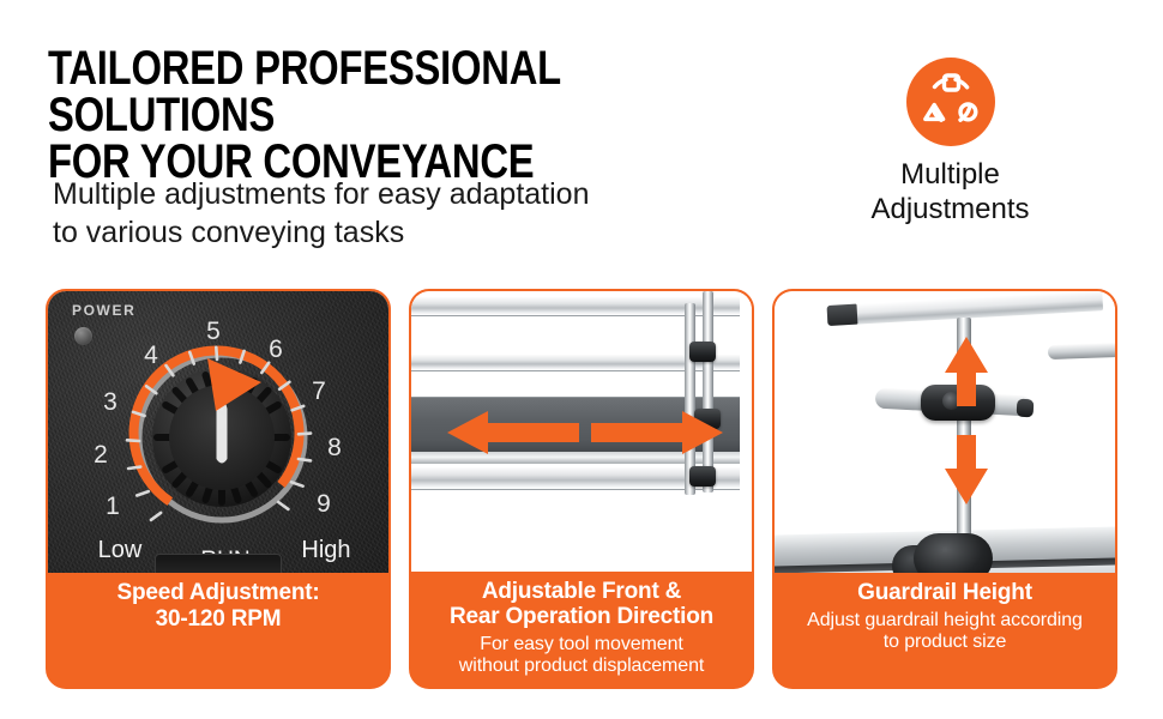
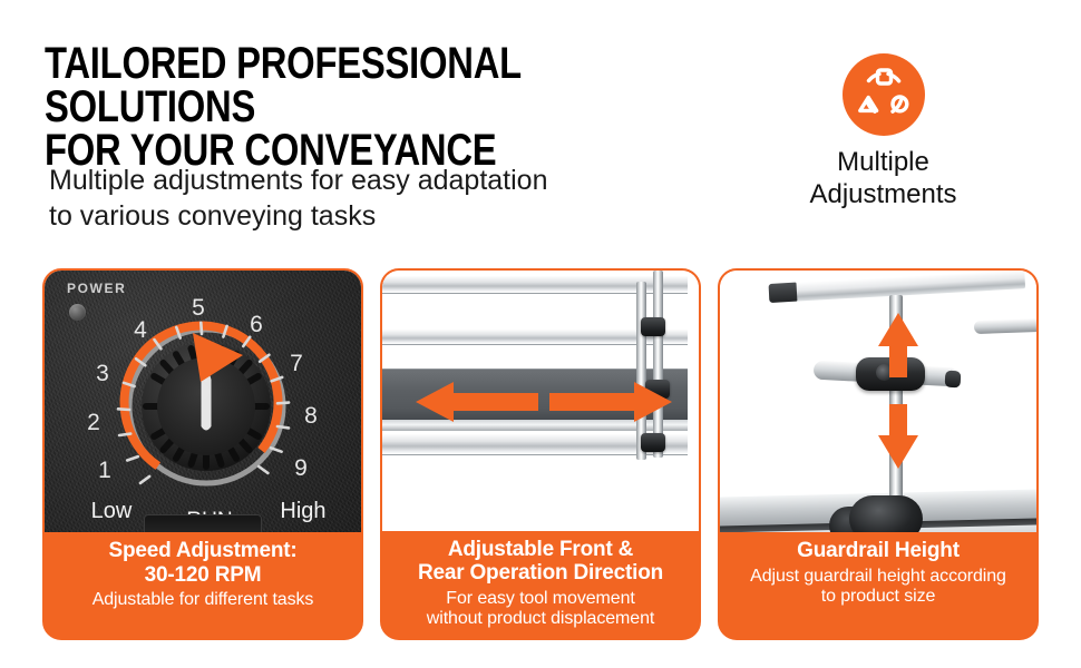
  TAILORED PROFESSIONAL SOLUTIONS
  FOR YOUR CONVEYANCE
  Multiple adjustments for easy adaptation
  to various conveying tasks
  Multiple
  Adjustments
  POWER
  1
  2
  3
  4
  5
  6
  7
  8
  9
  Low
  High
  Speed Adjustment:
  30-120 RPM
+ Adjustable for different tasks
  Adjustable Front &
  Rear Operation Direction
  For easy tool movement
  without product displacement
  Guardrail Height
  Adjust guardrail height according
  to product size
